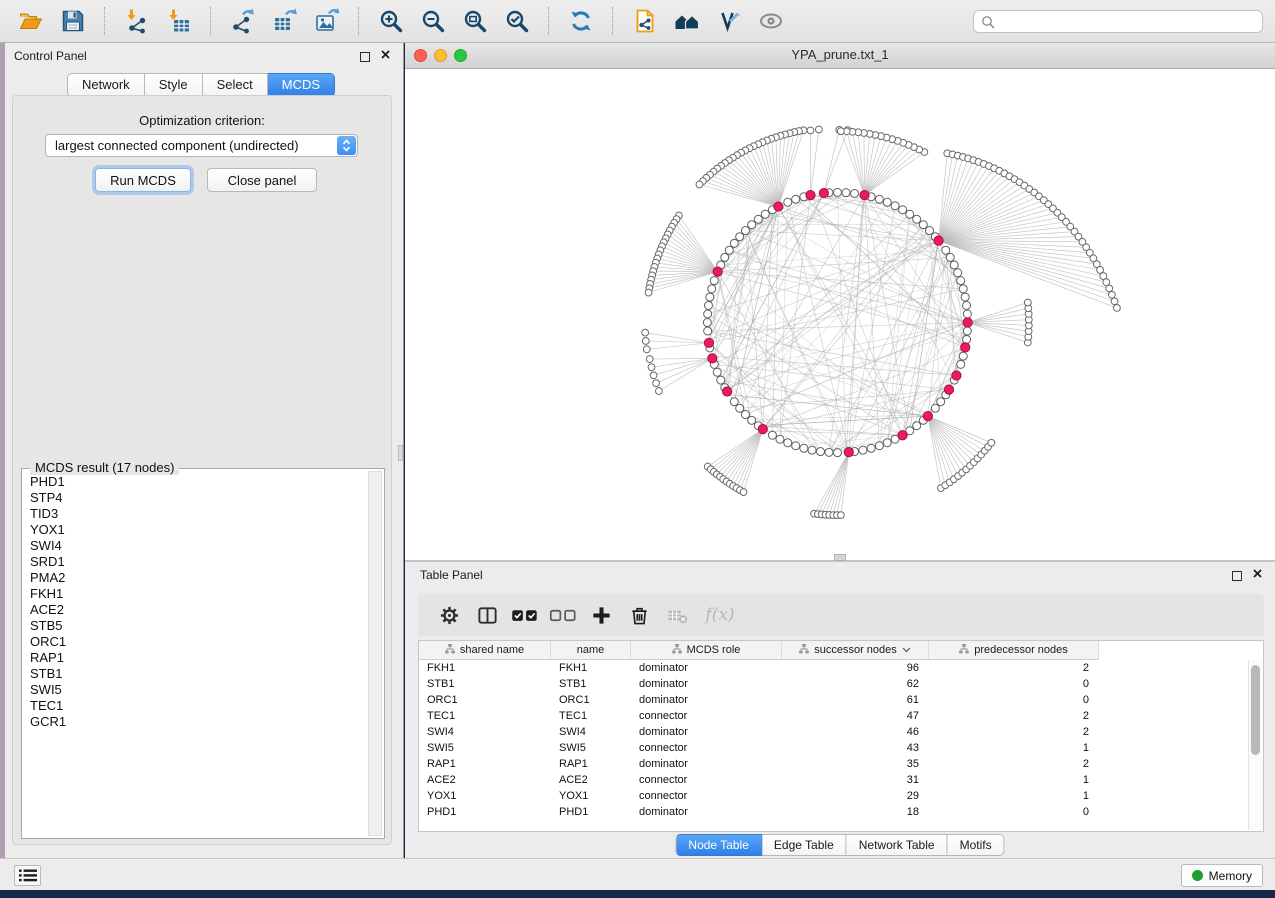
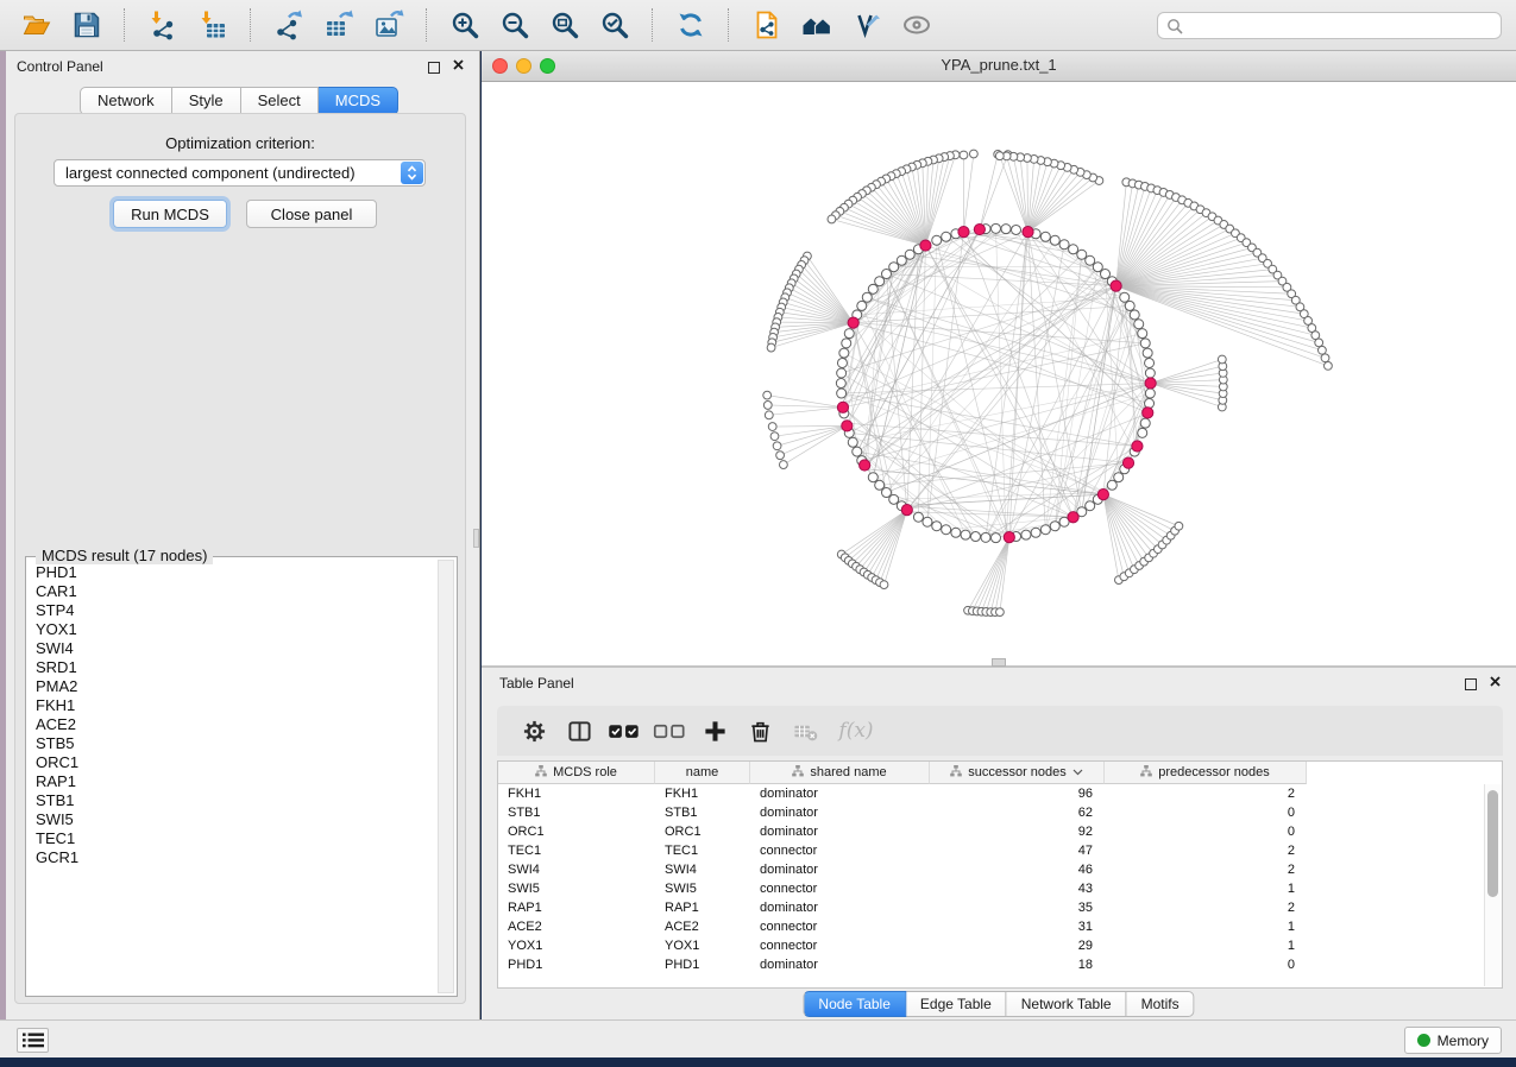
  Control Panel
  Network
  Style
  Select
  MCDS
  Optimization criterion:
  largest connected component (undirected)
  Run MCDS
  Close panel
  MCDS result (17 nodes)
  PHD1
+ CAR1
  STP4
- TID3
  YOX1
  SWI4
  SRD1
  PMA2
  FKH1
  ACE2
  STB5
  ORC1
  RAP1
  STB1
  SWI5
  TEC1
  GCR1
  YPA_prune.txt_1
  Table Panel
  f(x)
- shared name
+ MCDS role
  name
- MCDS role
+ shared name
  successor nodes
  predecessor nodes
  FKH1
  FKH1
  dominator
  96
  2
  STB1
  STB1
  dominator
  62
  0
  ORC1
  ORC1
  dominator
- 61
+ 92
  0
  TEC1
  TEC1
  connector
  47
  2
  SWI4
  SWI4
  dominator
  46
  2
  SWI5
  SWI5
  connector
  43
  1
  RAP1
  RAP1
  dominator
  35
  2
  ACE2
  ACE2
  connector
  31
  1
  YOX1
  YOX1
  connector
  29
  1
  PHD1
  PHD1
  dominator
  18
  0
  Node Table
  Edge Table
  Network Table
  Motifs
  Memory
